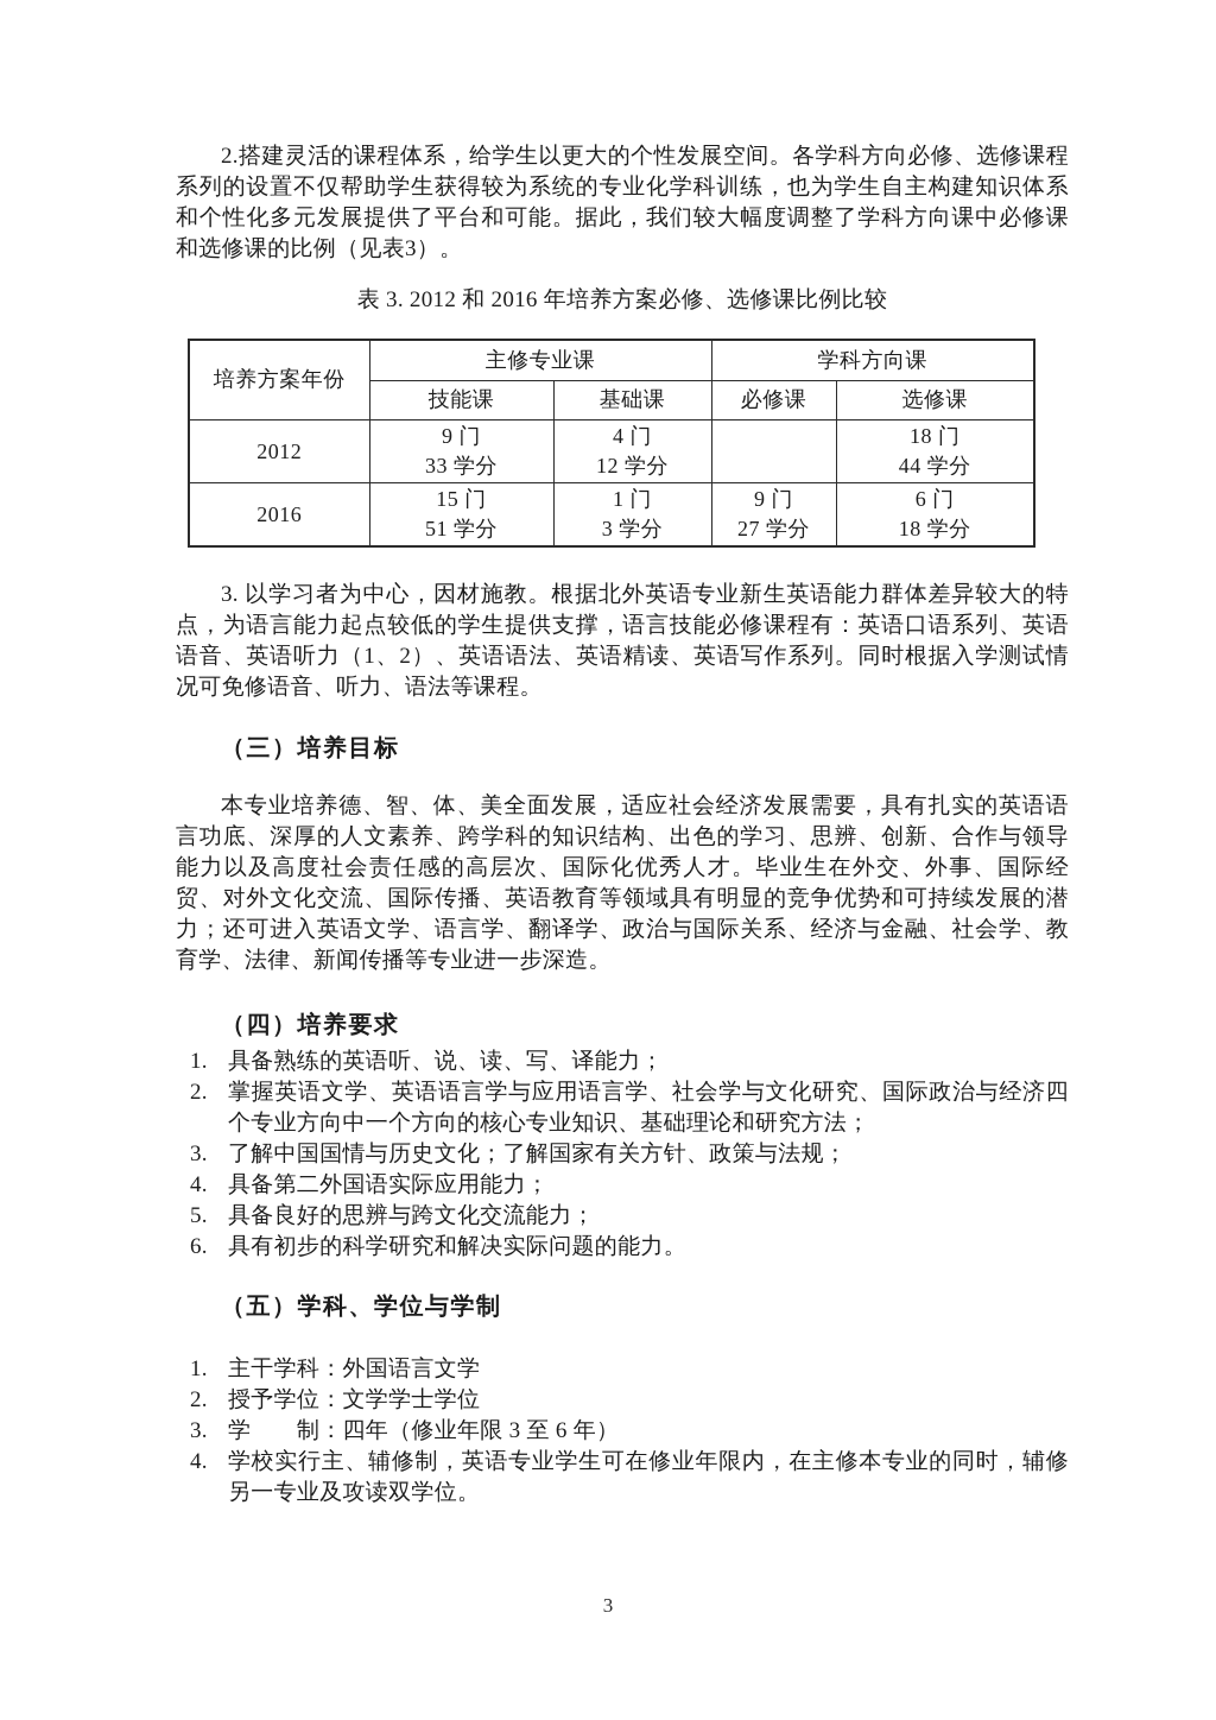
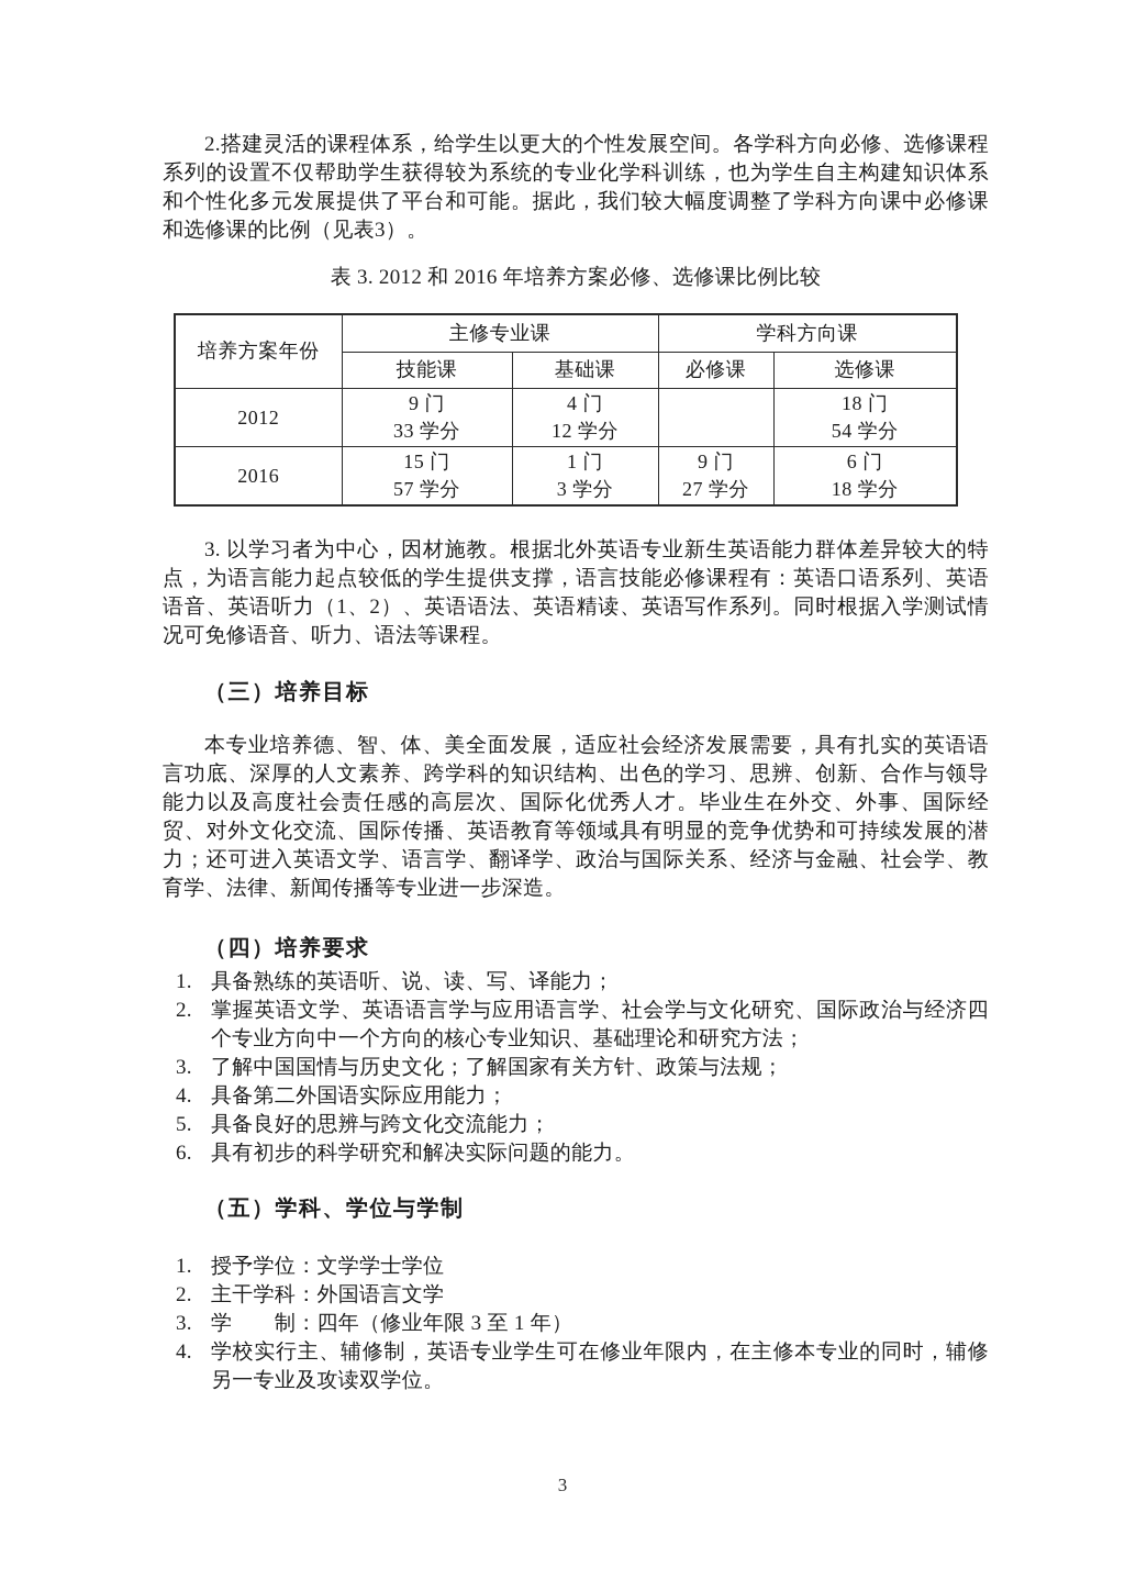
  2.搭建灵活的课程体系，给学生以更大的个性发展空间。各学科方向必修、选修课程系列的设置不仅帮助学生获得较为系统的专业化学科训练，也为学生自主构建知识体系和个性化多元发展提供了平台和可能。据此，我们较大幅度调整了学科方向课中必修课和选修课的比例（见表3）。
  表 3. 2012 和 2016 年培养方案必修、选修课比例比较
  培养方案年份	主修专业课	学科方向课
  技能课	基础课	必修课	选修课
- 2012	9 门 33 学分	4 门 12 学分		18 门 44 学分
+ 2012	9 门 33 学分	4 门 12 学分		18 门 54 学分
- 2016	15 门 51 学分	1 门 3 学分	9 门 27 学分	6 门 18 学分
+ 2016	15 门 57 学分	1 门 3 学分	9 门 27 学分	6 门 18 学分
  3. 以学习者为中心，因材施教。根据北外英语专业新生英语能力群体差异较大的特点，为语言能力起点较低的学生提供支撑，语言技能必修课程有：英语口语系列、英语语音、英语听力（1、2）、英语语法、英语精读、英语写作系列。同时根据入学测试情况可免修语音、听力、语法等课程。
  （三）培养目标
  本专业培养德、智、体、美全面发展，适应社会经济发展需要，具有扎实的英语语言功底、深厚的人文素养、跨学科的知识结构、出色的学习、思辨、创新、合作与领导能力以及高度社会责任感的高层次、国际化优秀人才。毕业生在外交、外事、国际经贸、对外文化交流、国际传播、英语教育等领域具有明显的竞争优势和可持续发展的潜力；还可进入英语文学、语言学、翻译学、政治与国际关系、经济与金融、社会学、教育学、法律、新闻传播等专业进一步深造。
  （四）培养要求
  1.
  具备熟练的英语听、说、读、写、译能力；
  2.
  掌握英语文学、英语语言学与应用语言学、社会学与文化研究、国际政治与经济四个专业方向中一个方向的核心专业知识、基础理论和研究方法；
  3.
  了解中国国情与历史文化；了解国家有关方针、政策与法规；
  4.
  具备第二外国语实际应用能力；
  5.
  具备良好的思辨与跨文化交流能力；
  6.
  具有初步的科学研究和解决实际问题的能力。
  （五）学科、学位与学制
  1.
- 主干学科：外国语言文学
+ 授予学位：文学学士学位
  2.
- 授予学位：文学学士学位
+ 主干学科：外国语言文学
  3.
- 学 制：四年（修业年限 3 至 6 年）
+ 学 制：四年（修业年限 3 至 1 年）
  4.
  学校实行主、辅修制，英语专业学生可在修业年限内，在主修本专业的同时，辅修另一专业及攻读双学位。
  3
